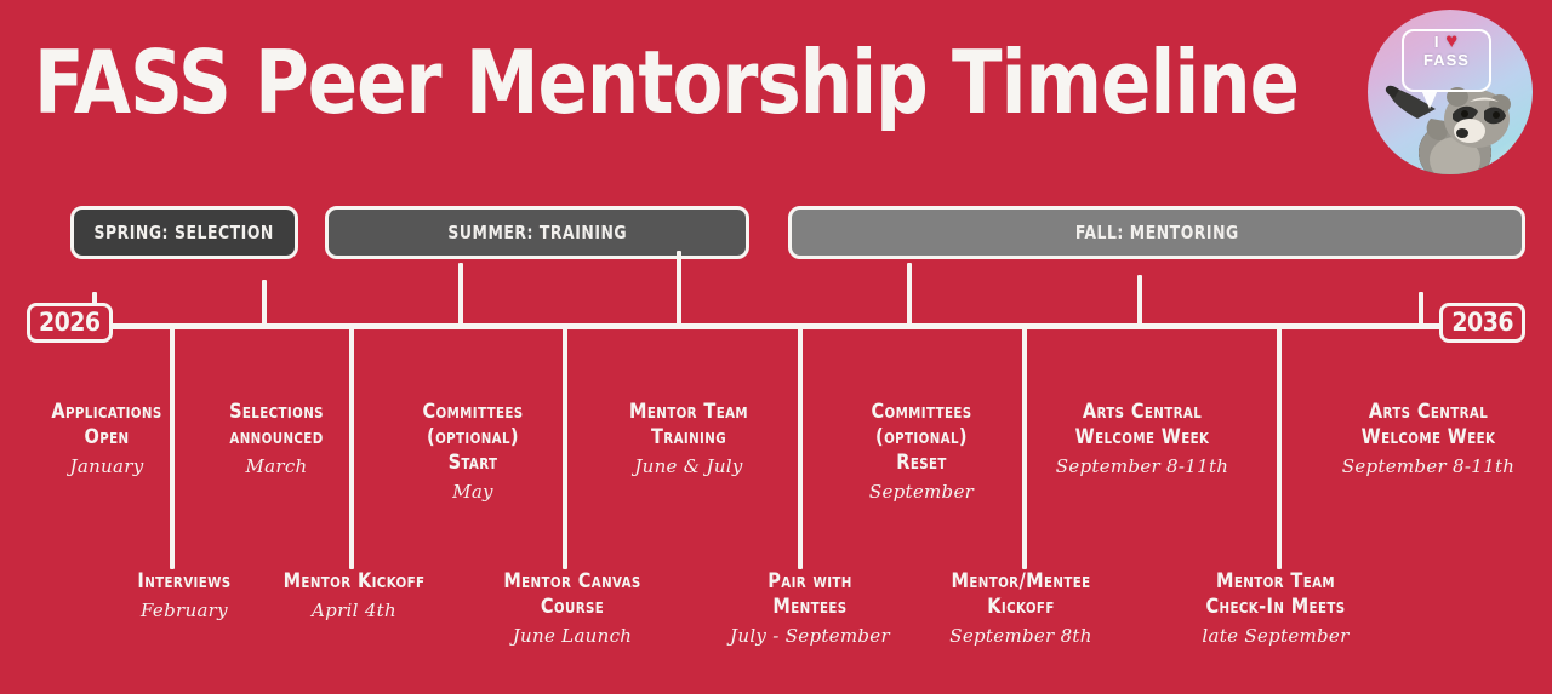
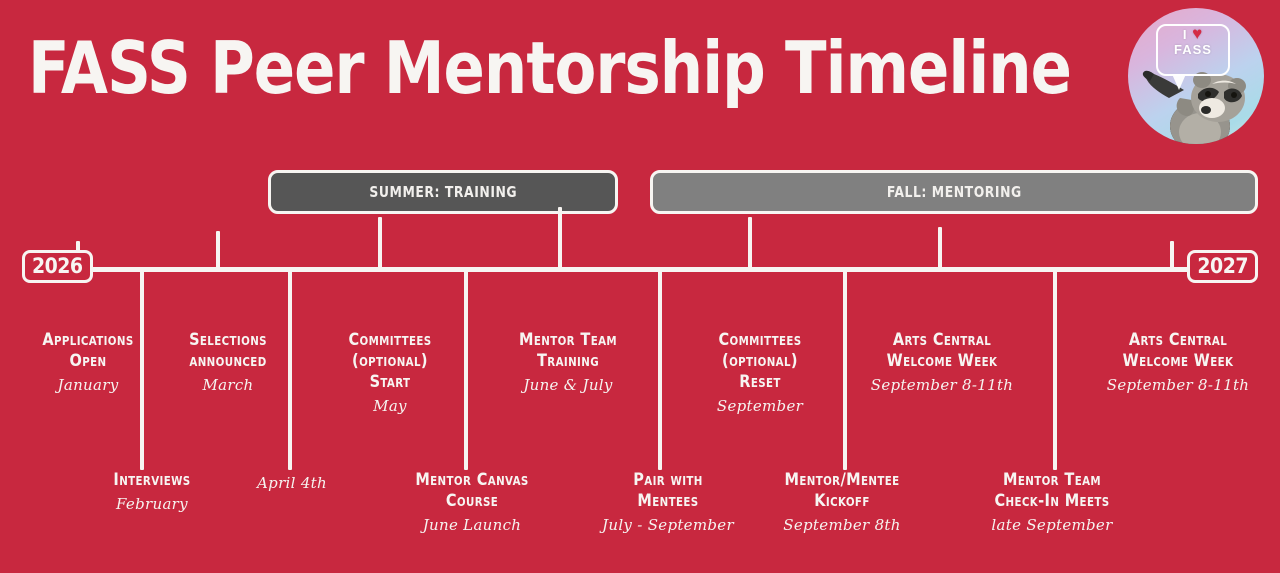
  FASS Peer Mentorship Timeline
  I ♥
  FASS
- SPRING: SELECTION
  SUMMER: TRAINING
  FALL: MENTORING
  2026
- 2036
+ 2027
  Applications
  Open
  January
  Selections
  announced
  March
  Committees
  (optional)
  Start
  May
  Mentor Team
  Training
  June & July
  Committees
  (optional)
  Reset
  September
  Arts Central
  Welcome Week
  September 8-11th
  Arts Central
  Welcome Week
  September 8-11th
  Interviews
  February
- Mentor Kickoff
  April 4th
  Mentor Canvas
  Course
  June Launch
  Pair with
  Mentees
  July - September
  Mentor/Mentee
  Kickoff
  September 8th
  Mentor Team
  Check-In Meets
  late September
